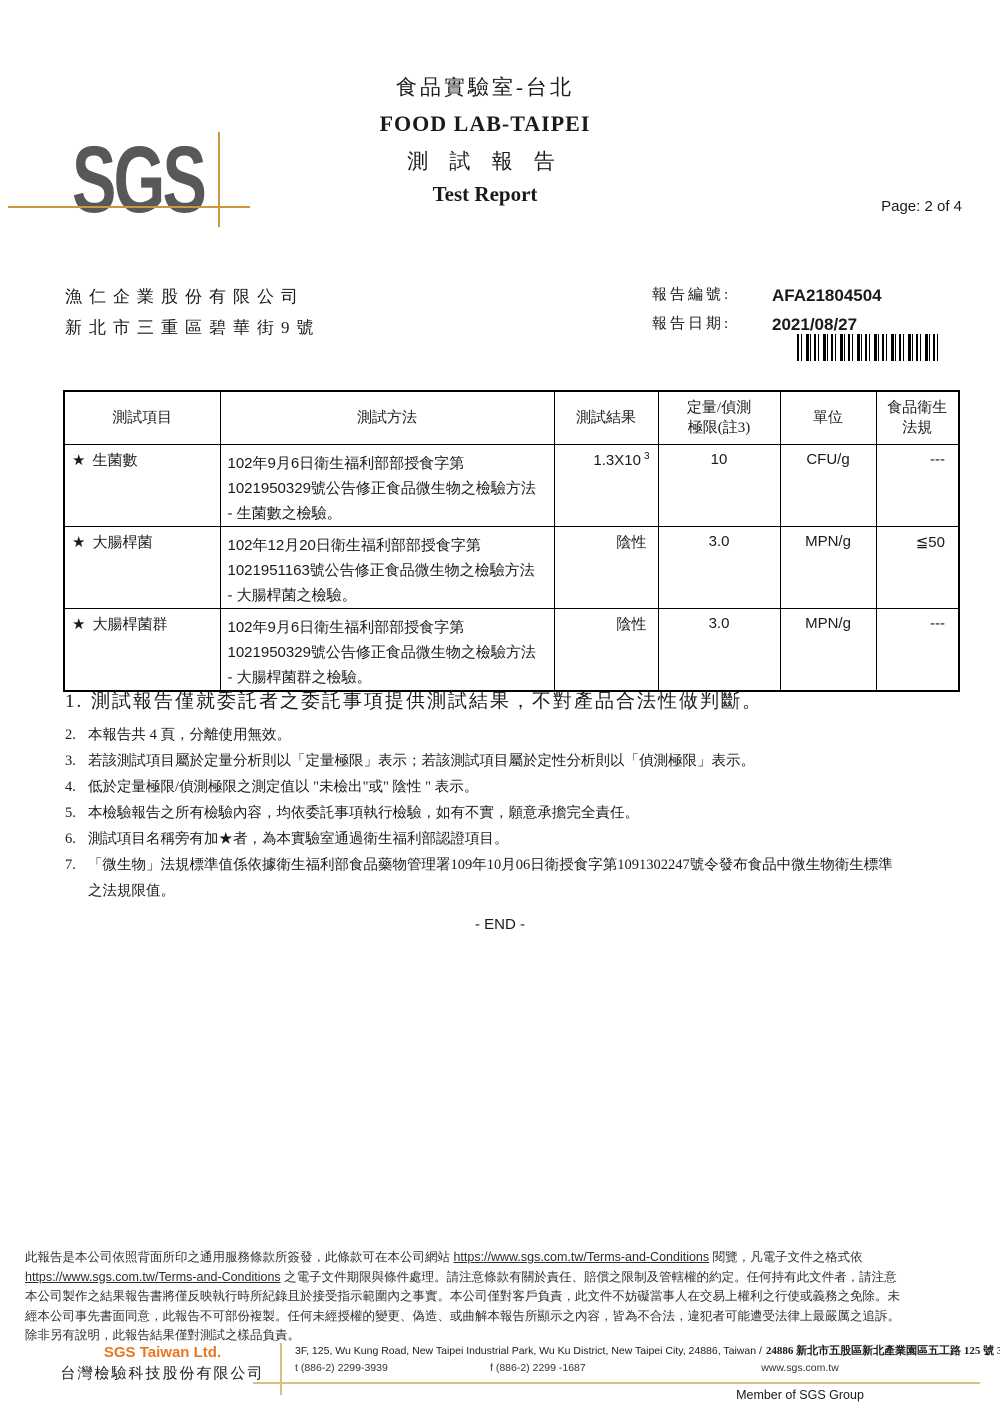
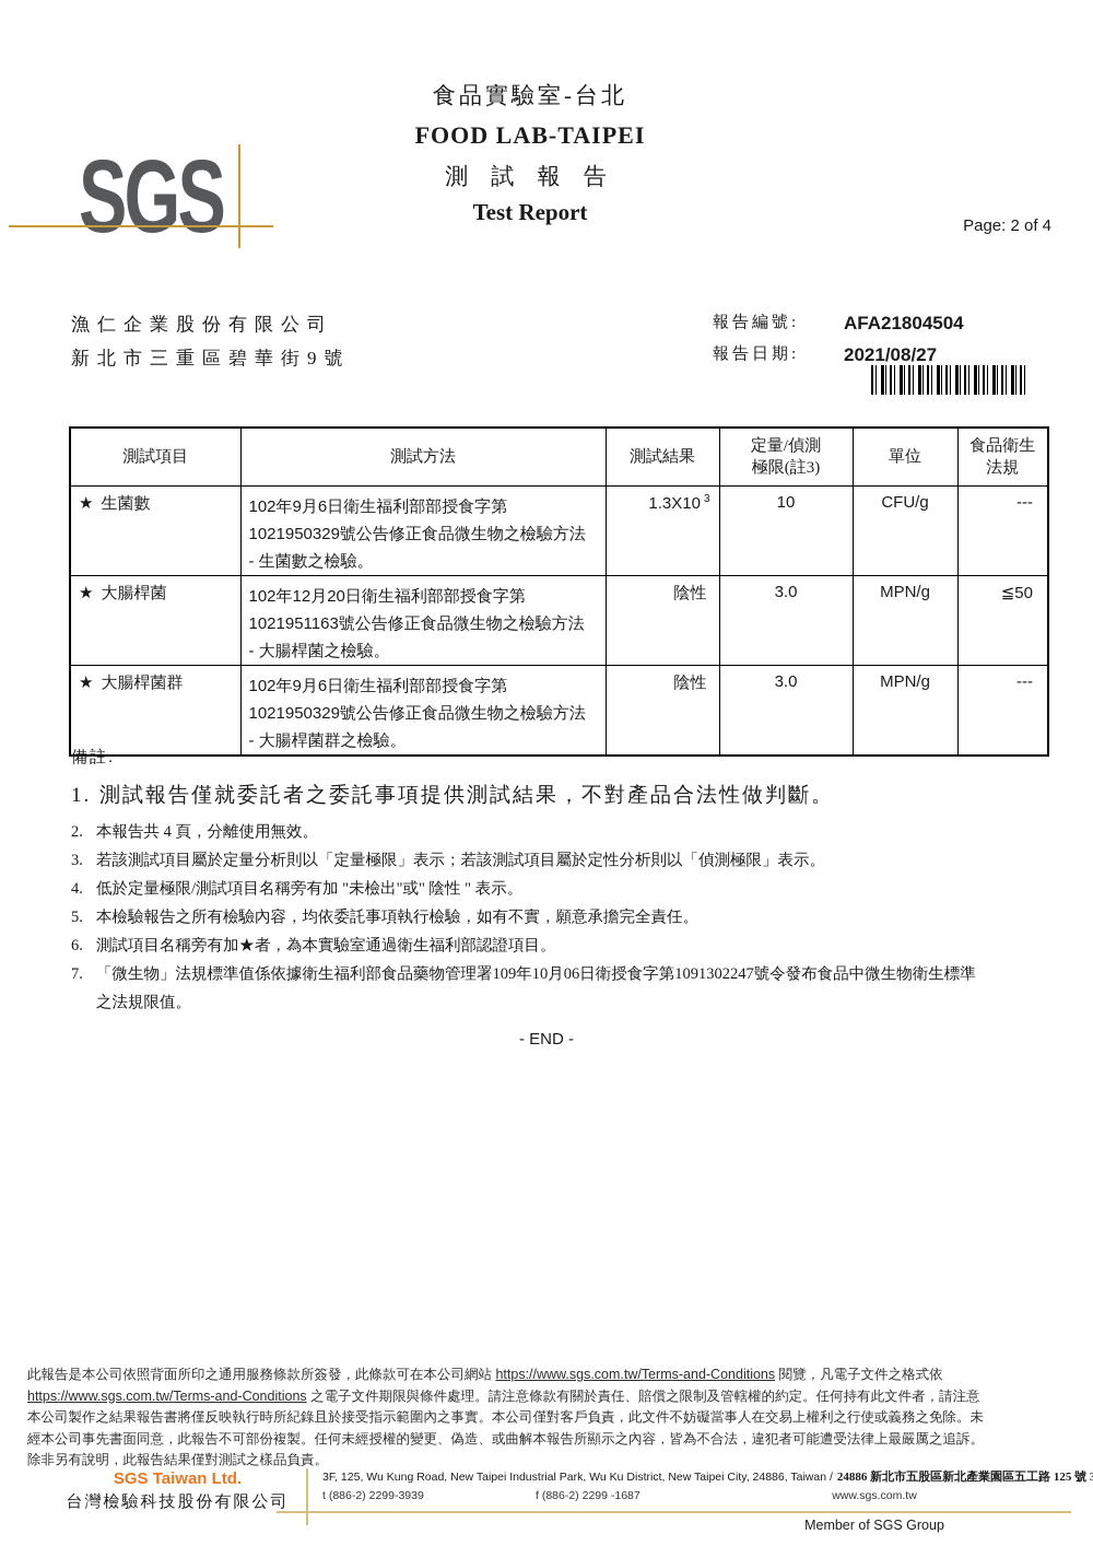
  SGS
  食品實驗室-台北
  FOOD LAB-TAIPEI
  測 試 報 告
  Test Report
  Page: 2 of 4
  漁仁企業股份有限公司
  新北市三重區碧華街9號
  報告編號:
  AFA21804504
  報告日期:
  2021/08/27
  測試項目	測試方法	測試結果	定量/偵測 極限(註3)	單位	食品衛生 法規
  ★ 生菌數	102年9月6日衛生福利部部授食字第 1021950329號公告修正食品微生物之檢驗方法 - 生菌數之檢驗。	1.3X10 3	10	CFU/g	---
  ★ 大腸桿菌	102年12月20日衛生福利部部授食字第 1021951163號公告修正食品微生物之檢驗方法 - 大腸桿菌之檢驗。	陰性	3.0	MPN/g	≦50
  ★ 大腸桿菌群	102年9月6日衛生福利部部授食字第 1021950329號公告修正食品微生物之檢驗方法 - 大腸桿菌群之檢驗。	陰性	3.0	MPN/g	---
+ 備註:
  1.
  測試報告僅就委託者之委託事項提供測試結果，不對產品合法性做判斷。
  2.
  本報告共 4 頁，分離使用無效。
  3.
  若該測試項目屬於定量分析則以「定量極限」表示；若該測試項目屬於定性分析則以「偵測極限」表示。
  4.
- 低於定量極限/偵測極限之測定值以 "未檢出"或" 陰性 " 表示。
+ 低於定量極限/測試項目名稱旁有加 "未檢出"或" 陰性 " 表示。
  5.
  本檢驗報告之所有檢驗內容，均依委託事項執行檢驗，如有不實，願意承擔完全責任。
  6.
  測試項目名稱旁有加★者，為本實驗室通過衛生福利部認證項目。
  7.
  「微生物」法規標準值係依據衛生福利部食品藥物管理署109年10月06日衛授食字第1091302247號令發布食品中微生物衛生標準
  之法規限值。
  - END -
  此報告是本公司依照背面所印之通用服務條款所簽發，此條款可在本公司網站 https://www.sgs.com.tw/Terms-and-Conditions 閱覽，凡電子文件之格式依
  https://www.sgs.com.tw/Terms-and-Conditions 之電子文件期限與條件處理。請注意條款有關於責任、賠償之限制及管轄權的約定。任何持有此文件者，請注意
  本公司製作之結果報告書將僅反映執行時所紀錄且於接受指示範圍內之事實。本公司僅對客戶負責，此文件不妨礙當事人在交易上權利之行使或義務之免除。未
  經本公司事先書面同意，此報告不可部份複製。任何未經授權的變更、偽造、或曲解本報告所顯示之內容，皆為不合法，違犯者可能遭受法律上最嚴厲之追訴。
  除非另有說明，此報告結果僅對測試之樣品負責。
  SGS Taiwan Ltd.
  台灣檢驗科技股份有限公司
  3F, 125, Wu Kung Road, New Taipei Industrial Park, Wu Ku District, New Taipei City, 24886, Taiwan / 24886 新北市五股區新北產業園區五工路 125 號
  t (886-2) 2299-3939
  f (886-2) 2299 -1687
  www.sgs.com.tw
  Member of SGS Group
